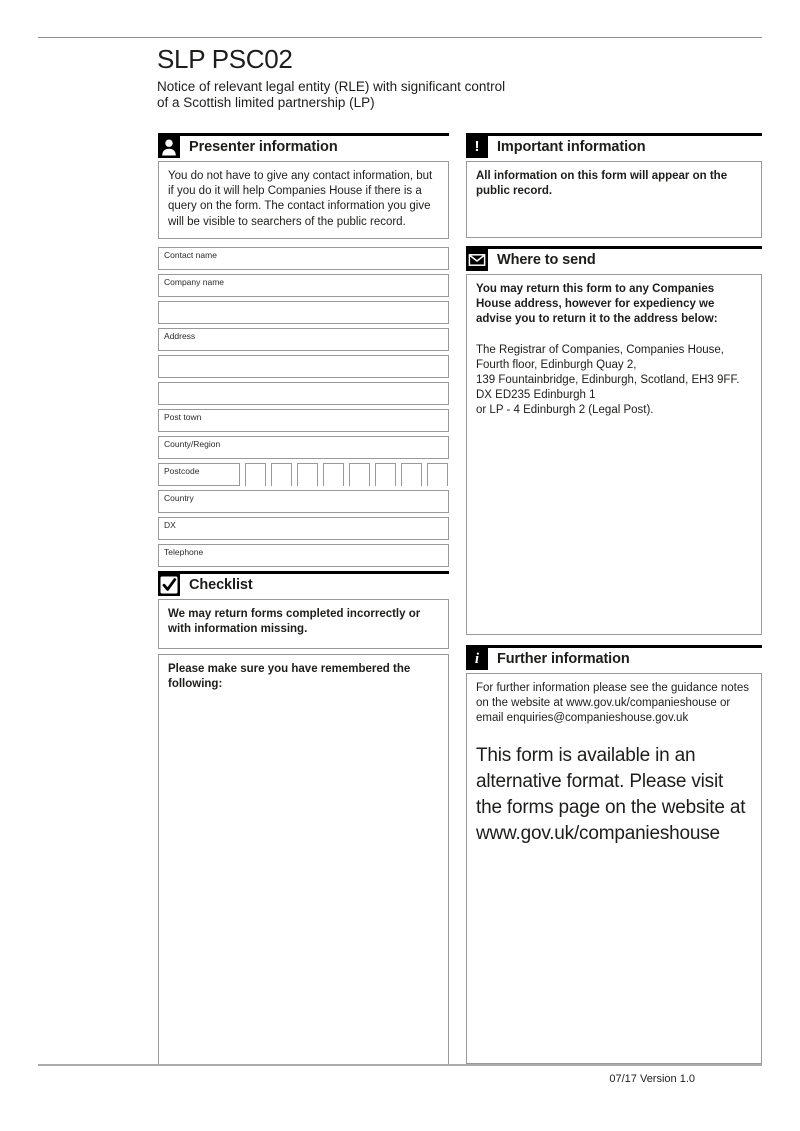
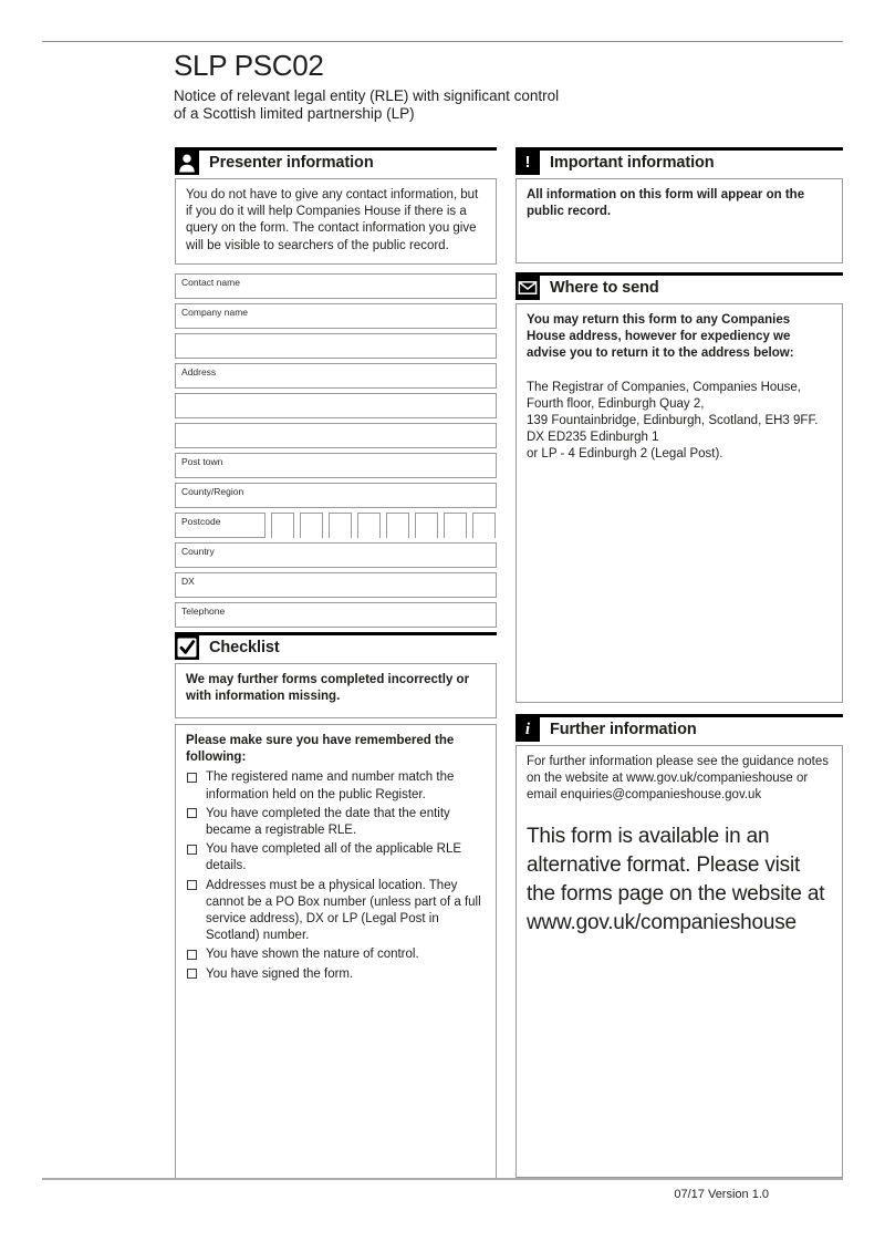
  SLP PSC02
  Notice of relevant legal entity (RLE) with significant control
  of a Scottish limited partnership (LP)
  Presenter information
  You do not have to give any contact information, but if you do it will help Companies House if there is a query on the form. The contact information you give will be visible to searchers of the public record.
  Contact name
  Company name
  Address
  Post town
  County/Region
  Postcode
  Country
  DX
  Telephone
  Checklist
- We may return forms completed incorrectly or with information missing.
+ We may further forms completed incorrectly or with information missing.
  Please make sure you have remembered the following:
+ The registered name and number match the information held on the public Register.
+ You have completed the date that the entity became a registrable RLE.
+ You have completed all of the applicable RLE details.
+ Addresses must be a physical location. They cannot be a PO Box number (unless part of a full service address), DX or LP (Legal Post in Scotland) number.
+ You have shown the nature of control.
+ You have signed the form.
  !
  Important information
  All information on this form will appear on the public record.
  Where to send
  You may return this form to any Companies House address, however for expediency we advise you to return it to the address below:
  The Registrar of Companies, Companies House,
  Fourth floor, Edinburgh Quay 2,
  139 Fountainbridge, Edinburgh, Scotland, EH3 9FF.
  DX ED235 Edinburgh 1
  or LP - 4 Edinburgh 2 (Legal Post).
  i
  Further information
  For further information please see the guidance notes on the website at www.gov.uk/companieshouse or email enquiries@companieshouse.gov.uk
  This form is available in an alternative format. Please visit the forms page on the website at www.gov.uk/companieshouse
  07/17 Version 1.0
